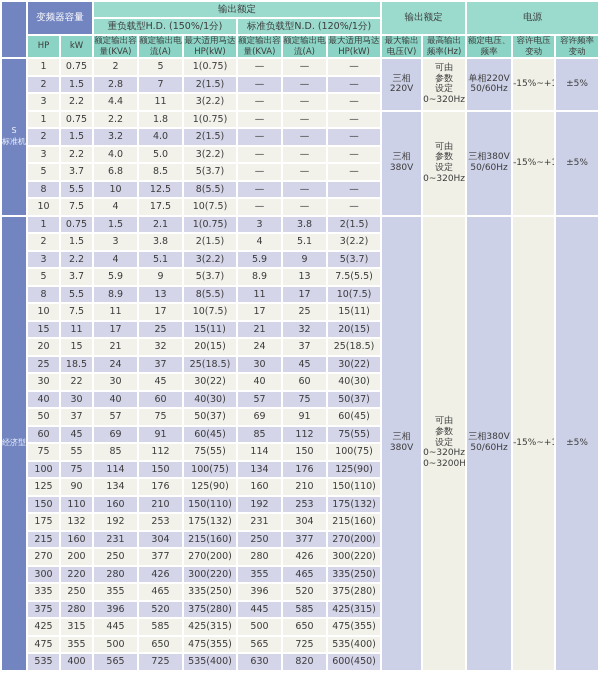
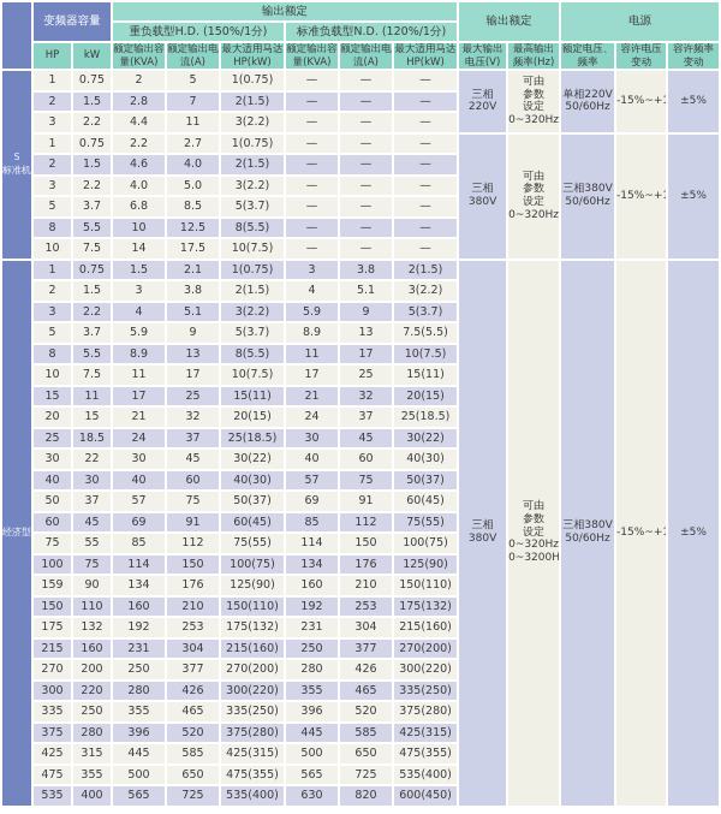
  	变频器容量	输出额定	输出额定	电源
  重负载型H.D. (150%/1分)	标准负载型N.D. (120%/1分)
  HP	kW	额定输出容量(KVA)	额定输出电流(A)	最大适用马达HP(kW)	额定输出容量(KVA)	额定输出电流(A)	最大适用马达HP(kW)	最大输出电压(V)	最高输出频率(Hz)	额定电压、频率	容许电压变动	容许频率变动
  S标准机	1	0.75	2	5	1(0.75)	—	—	—	三相220V	可由参数设定0~320Hz	单相220V50/60Hz	-15%~+	±5%
  2	1.5	2.8	7	2(1.5)	—	—	—
  3	2.2	4.4	11	3(2.2)	—	—	—
- 1	0.75	2.2	1.8	1(0.75)	—	—	—	三相380V	可由参数设定0~320Hz	三相380V50/60Hz	-15%~+	±5%
+ 1	0.75	2.2	2.7	1(0.75)	—	—	—	三相380V	可由参数设定0~320Hz	三相380V50/60Hz	-15%~+	±5%
- 2	1.5	3.2	4.0	2(1.5)	—	—	—
+ 2	1.5	4.6	4.0	2(1.5)	—	—	—
  3	2.2	4.0	5.0	3(2.2)	—	—	—
  5	3.7	6.8	8.5	5(3.7)	—	—	—
  8	5.5	10	12.5	8(5.5)	—	—	—
- 10	7.5	4	17.5	10(7.5)	—	—	—
+ 10	7.5	14	17.5	10(7.5)	—	—	—
  经济型	1	0.75	1.5	2.1	1(0.75)	3	3.8	2(1.5)	三相380V	可由参数设定0~320Hz0~3200H	三相380V50/60Hz	-15%~+	±5%
  2	1.5	3	3.8	2(1.5)	4	5.1	3(2.2)
  3	2.2	4	5.1	3(2.2)	5.9	9	5(3.7)
  5	3.7	5.9	9	5(3.7)	8.9	13	7.5(5.5)
  8	5.5	8.9	13	8(5.5)	11	17	10(7.5)
  10	7.5	11	17	10(7.5)	17	25	15(11)
  15	11	17	25	15(11)	21	32	20(15)
  20	15	21	32	20(15)	24	37	25(18.5)
  25	18.5	24	37	25(18.5)	30	45	30(22)
  30	22	30	45	30(22)	40	60	40(30)
  40	30	40	60	40(30)	57	75	50(37)
  50	37	57	75	50(37)	69	91	60(45)
  60	45	69	91	60(45)	85	112	75(55)
  75	55	85	112	75(55)	114	150	100(75)
  100	75	114	150	100(75)	134	176	125(90)
- 125	90	134	176	125(90)	160	210	150(110)
+ 159	90	134	176	125(90)	160	210	150(110)
  150	110	160	210	150(110)	192	253	175(132)
  175	132	192	253	175(132)	231	304	215(160)
  215	160	231	304	215(160)	250	377	270(200)
  270	200	250	377	270(200)	280	426	300(220)
  300	220	280	426	300(220)	355	465	335(250)
  335	250	355	465	335(250)	396	520	375(280)
  375	280	396	520	375(280)	445	585	425(315)
  425	315	445	585	425(315)	500	650	475(355)
  475	355	500	650	475(355)	565	725	535(400)
  535	400	565	725	535(400)	630	820	600(450)
